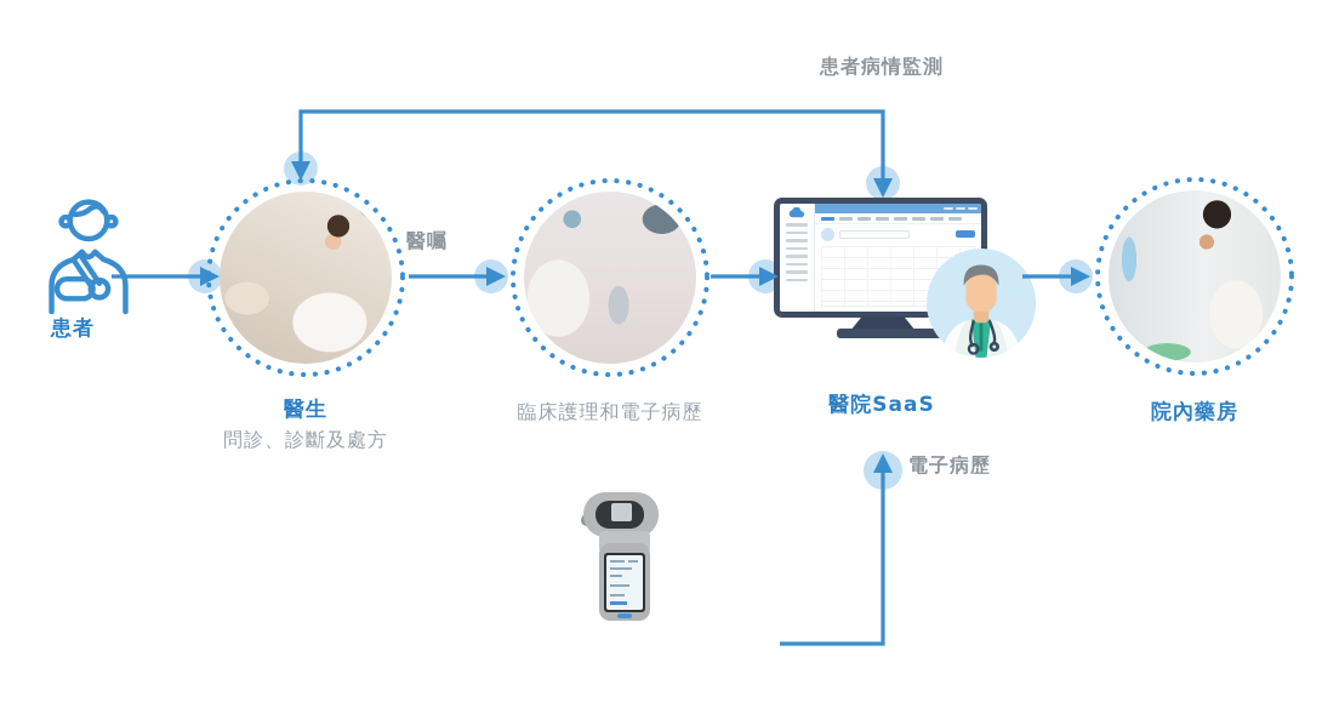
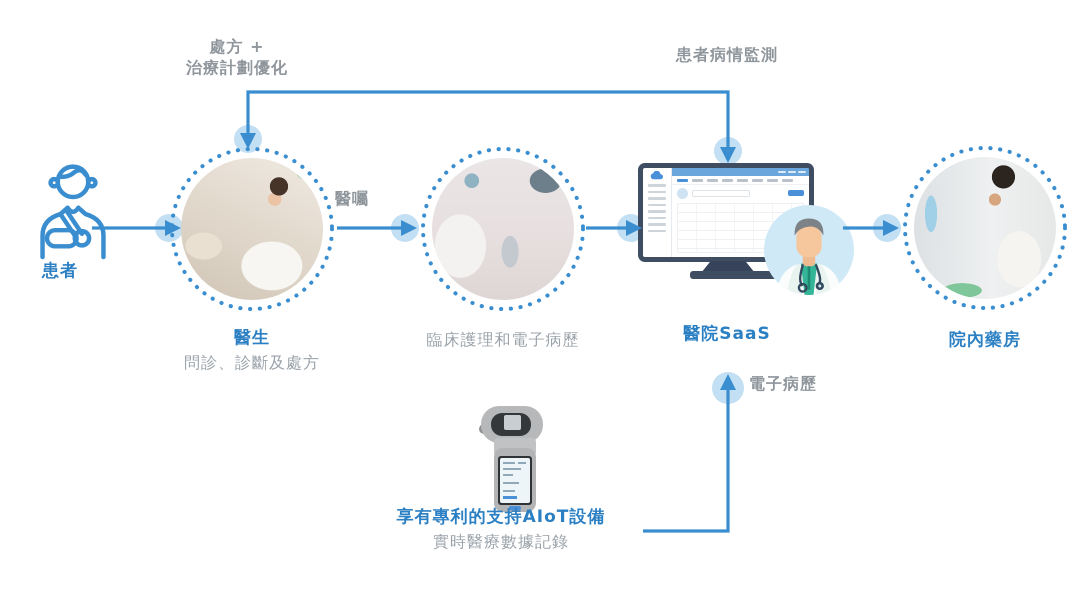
  患者
  醫生
  問診、診斷及處方
  臨床護理和電子病歷
  醫院SaaS
  院內藥房
+ 享有專利的支持AIoT設備
+ 實時醫療數據記錄
+ 處方 +
+ 治療計劃優化
  患者病情監測
  醫囑
  電子病歷
